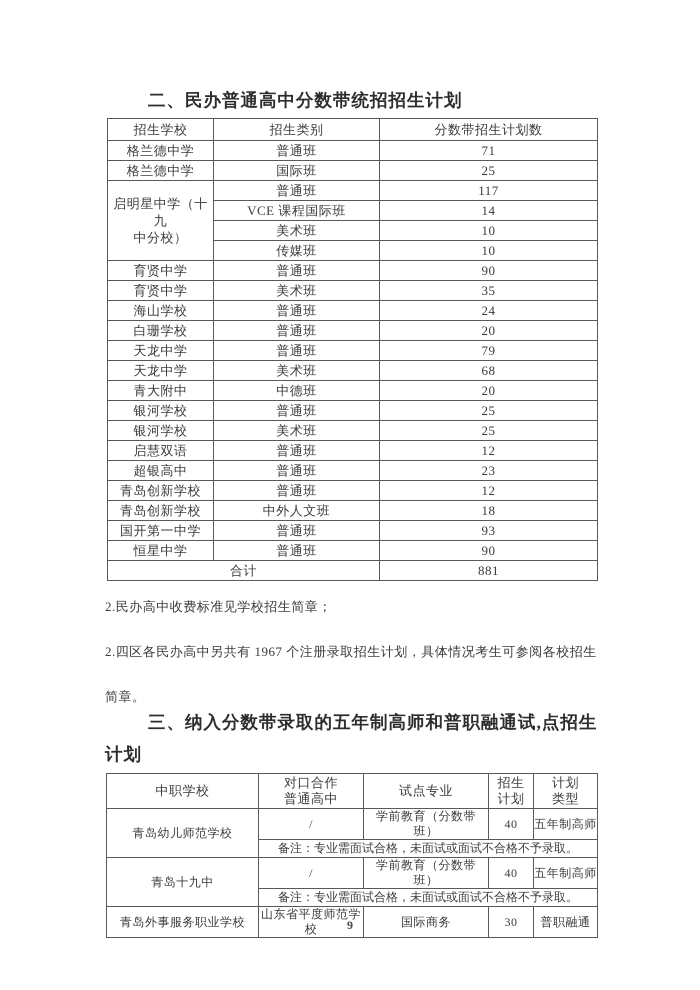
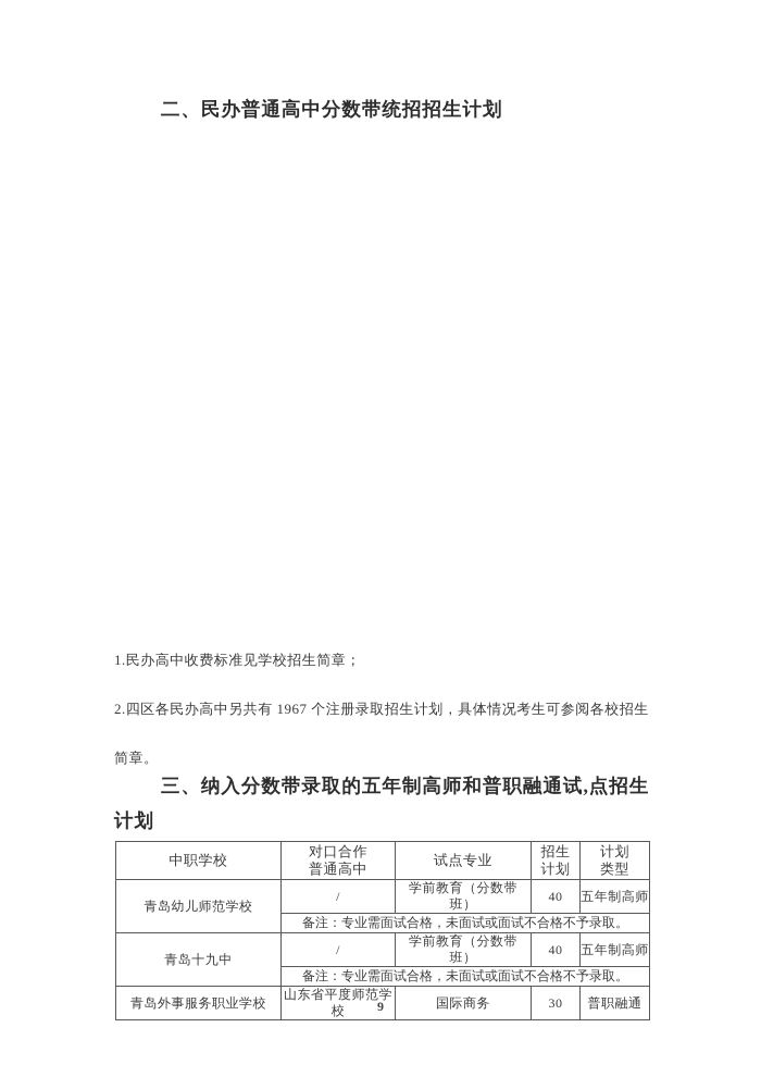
  二、民办普通高中分数带统招招生计划
- 招生学校	招生类别	分数带招生计划数
- 格兰德中学	普通班	71
- 格兰德中学	国际班	25
- 启明星中学（十九 中分校）	普通班	117
- VCE 课程国际班	14
- 美术班	10
- 传媒班	10
- 育贤中学	普通班	90
- 育贤中学	美术班	35
- 海山学校	普通班	24
- 白珊学校	普通班	20
- 天龙中学	普通班	79
- 天龙中学	美术班	68
- 青大附中	中德班	20
- 银河学校	普通班	25
- 银河学校	美术班	25
- 启慧双语	普通班	12
- 超银高中	普通班	23
- 青岛创新学校	普通班	12
- 青岛创新学校	中外人文班	18
- 国开第一中学	普通班	93
- 恒星中学	普通班	90
- 合计	881
- 2.民办高中收费标准见学校招生简章；
+ 1.民办高中收费标准见学校招生简章；
  2.四区各民办高中另共有 1967 个注册录取招生计划，具体情况考生可参阅各校招生简章。
  三、纳入分数带录取的五年制高师和普职融通试,点招生计划
  中职学校	对口合作 普通高中	试点专业	招生 计划	计划 类型
  青岛幼儿师范学校	/	学前教育（分数带班）	40	五年制高师
  备注：专业需面试合格，未面试或面试不合格不予录取。
  青岛十九中	/	学前教育（分数带班）	40	五年制高师
  备注：专业需面试合格，未面试或面试不合格不予录取。
  青岛外事服务职业学校	山东省平度师范学校	国际商务	30	普职融通
  9
